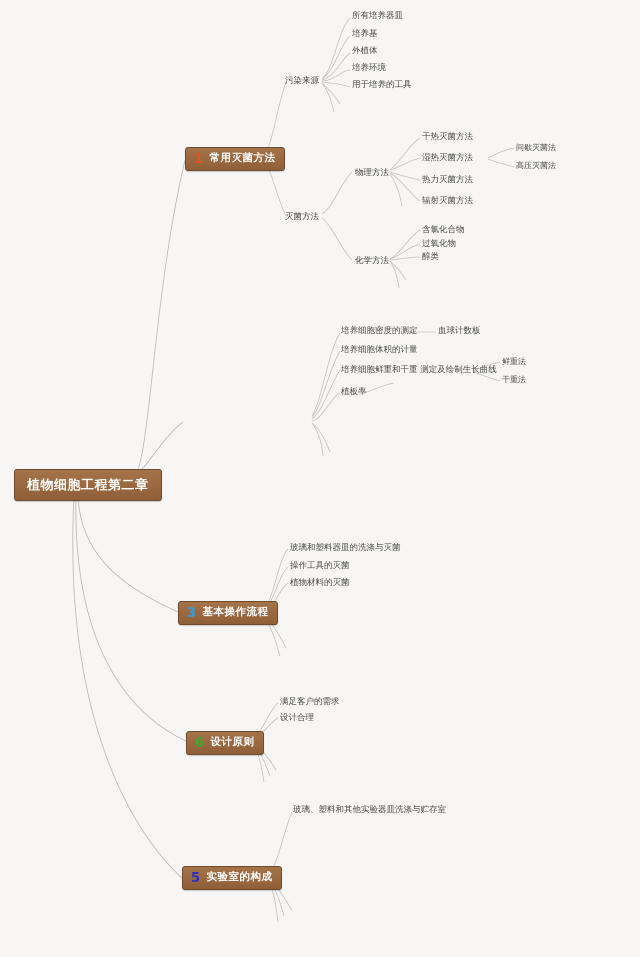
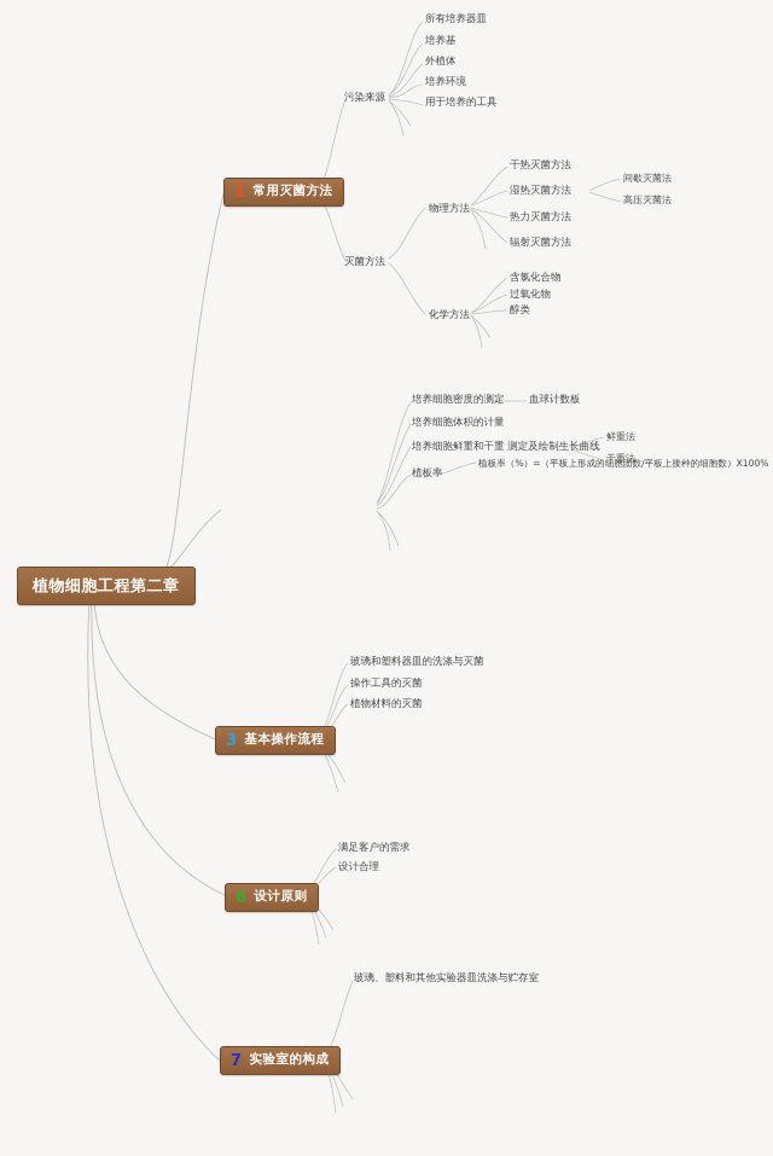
  植物细胞工程第二章
  1
  常用灭菌方法
  污染来源
  所有培养器皿
  培养基
  外植体
  培养环境
  用于培养的工具
  灭菌方法
  物理方法
  干热灭菌方法
  湿热灭菌方法
  间歇灭菌法
  高压灭菌法
  热力灭菌方法
  辐射灭菌方法
  化学方法
  含氯化合物
  过氧化物
  醇类
  培养细胞密度的测定
  血球计数板
  培养细胞体积的计量
  培养细胞鲜重和干重 测定及绘制生长曲线
  鲜重法
  干重法
  植板率
+ 植板率（%）=（平板上形成的细胞团数/平板上接种的细胞数）X100%
  3
  基本操作流程
  玻璃和塑料器皿的洗涤与灭菌
  操作工具的灭菌
  植物材料的灭菌
  6
  设计原则
  满足客户的需求
  设计合理
- 5
+ 7
  实验室的构成
  玻璃、塑料和其他实验器皿洗涤与贮存室
